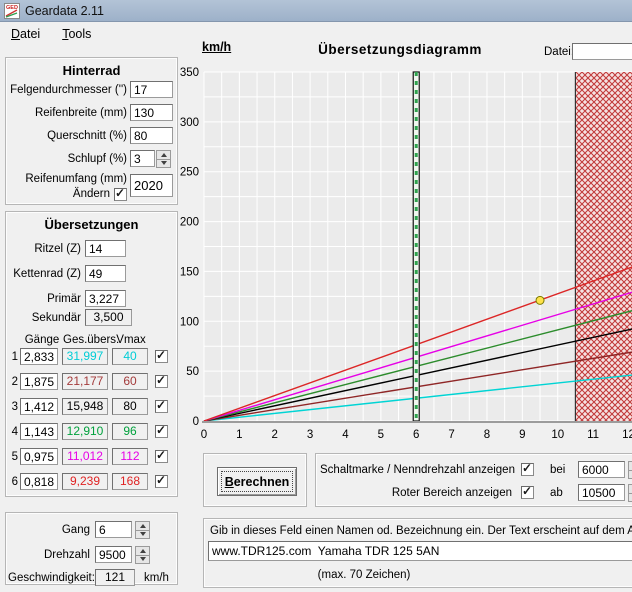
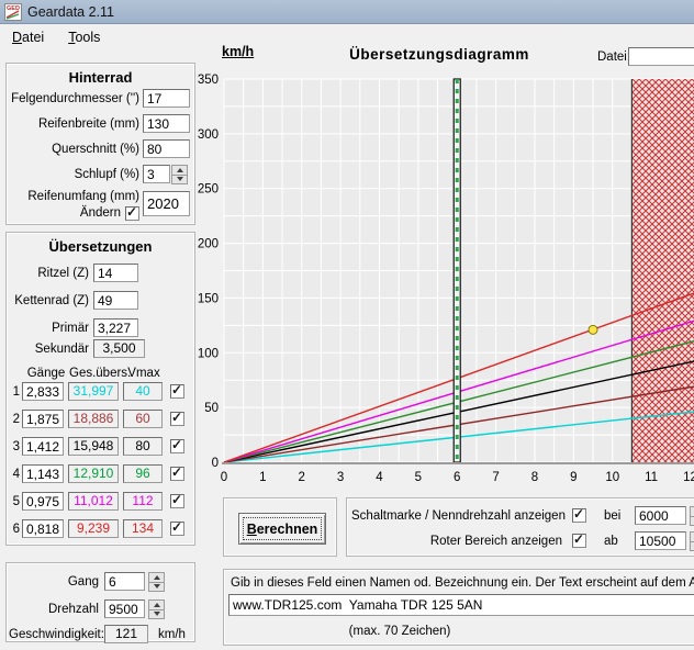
  Geardata 2.11
  Datei
  Tools
  Hinterrad
  Felgendurchmesser ('')
  17
  Reifenbreite (mm)
  130
  Querschnitt (%)
  80
  Schlupf (%)
  3
  Reifenumfang (mm)
  Ändern
  2020
  Übersetzungen
  Ritzel (Z)
  14
  Kettenrad (Z)
  49
  Primär
  3,227
  Sekundär
  3,500
  Gänge
  Ges.über
  Vmax
  1
  2,833
  31,997
  40
  2
  1,875
- 21,177
+ 18,886
  60
  3
  1,412
  15,948
  80
  4
  1,143
  12,910
  96
  5
  0,975
  11,012
  112
  6
  0,818
  9,239
- 168
+ 134
  Gang
  6
  Drehzahl
  9500
  Geschwindigkeit:
  121
  km/h
  km/h
  Übersetzungsdiagramm
  Datei
  0
  1
  2
  3
  4
  5
  6
  7
  8
  9
  10
  11
  0
  50
  100
  150
  200
  250
  300
  350
  Berechnen
  Schaltmarke / Nenndrehzahl anzeigen
  bei
  6000
  Roter Bereich anzeigen
  ab
  10500
  Gib in dieses Feld einen Namen od. Bezeichnung ein. Der Text erscheint auf dem A
  www.TDR125.com Yamaha TDR 125 5AN
  (max. 70 Zeichen)
